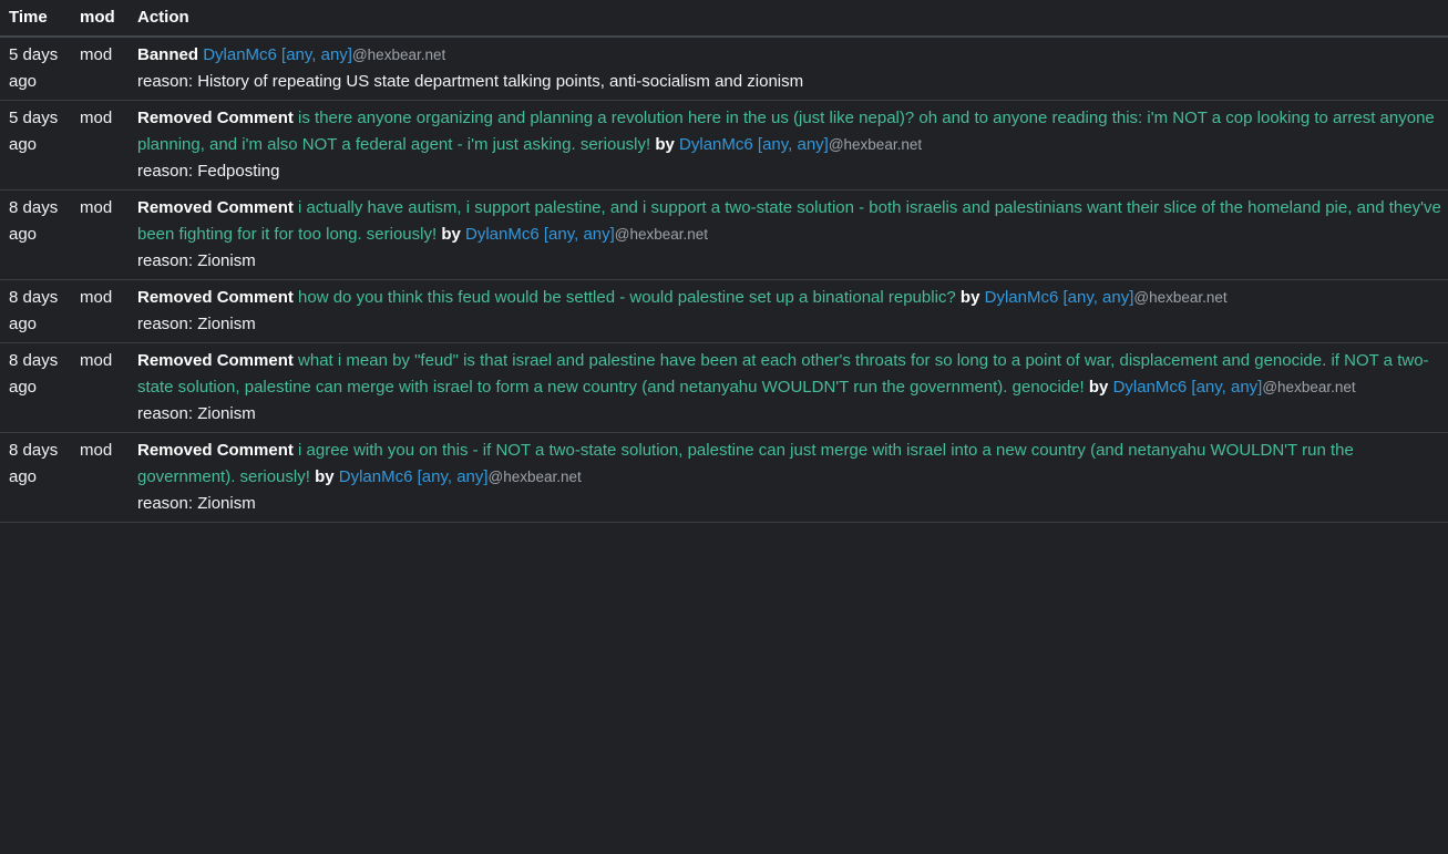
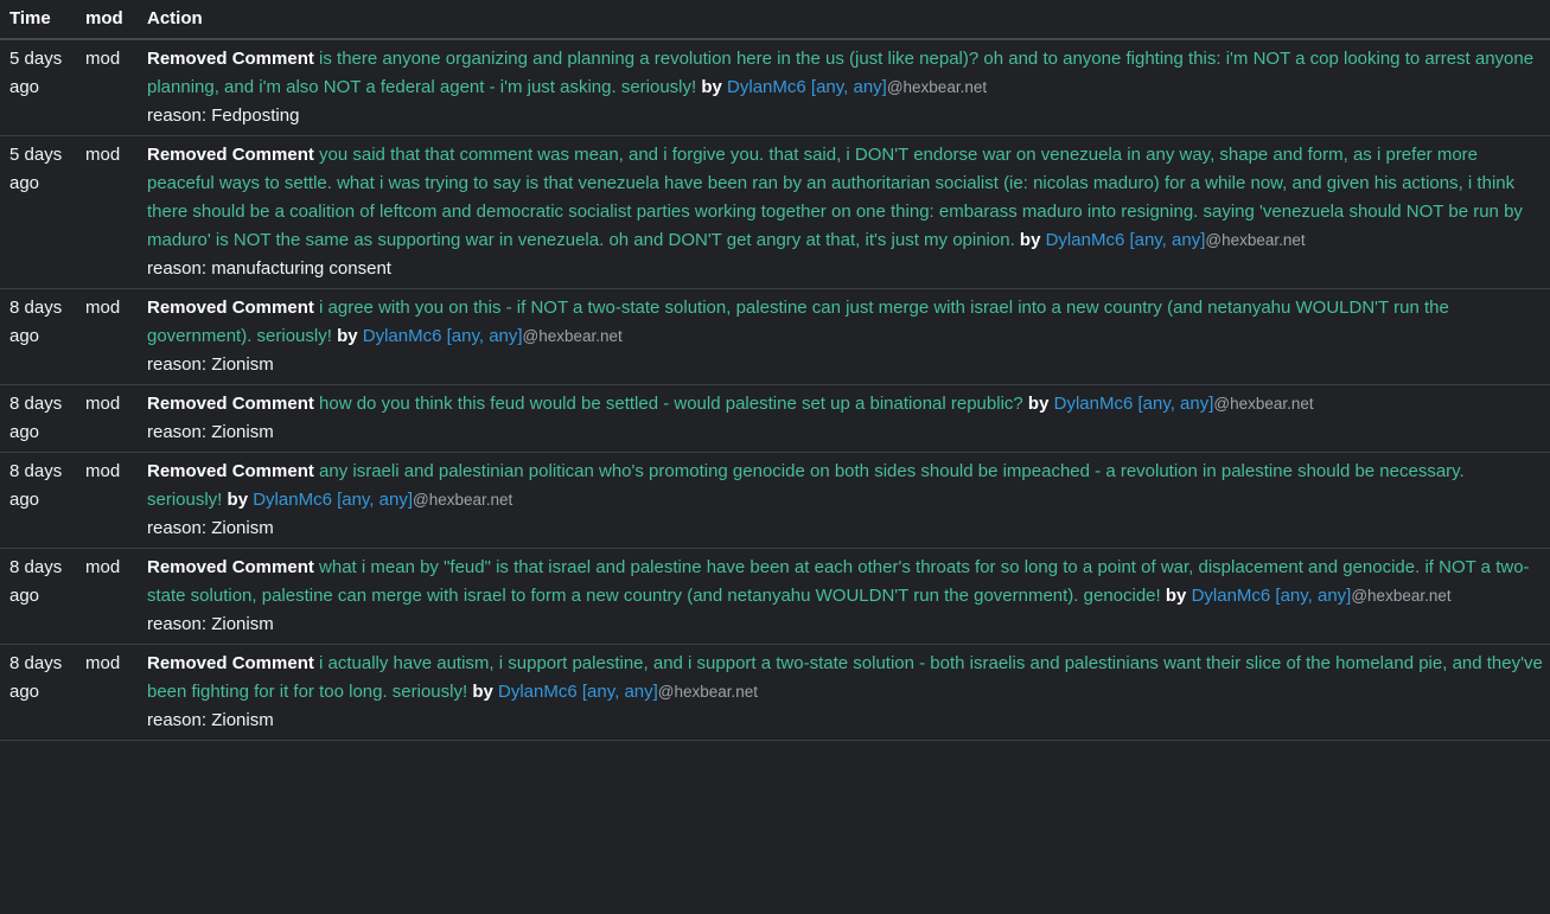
  Time	mod	Action
- 5 days ago	mod	Banned DylanMc6 [any, any]@hexbear.net reason: History of repeating US state department talking points, anti-socialism and zionism
- 5 days ago	mod	Removed Comment is there anyone organizing and planning a revolution here in the us (just like nepal)? oh and to anyone reading this: i'm NOT a cop looking to arrest anyone planning, and i'm also NOT a federal agent - i'm just asking. seriously! by DylanMc6 [any, any]@hexbear.net reason: Fedposting
+ 5 days ago	mod	Removed Comment is there anyone organizing and planning a revolution here in the us (just like nepal)? oh and to anyone fighting this: i'm NOT a cop looking to arrest anyone planning, and i'm also NOT a federal agent - i'm just asking. seriously! by DylanMc6 [any, any]@hexbear.net reason: Fedposting
+ 5 days ago	mod	Removed Comment you said that that comment was mean, and i forgive you. that said, i DON'T endorse war on venezuela in any way, shape and form, as i prefer more peaceful ways to settle. what i was trying to say is that venezuela have been ran by an authoritarian socialist (ie: nicolas maduro) for a while now, and given his actions, i think there should be a coalition of leftcom and democratic socialist parties working together on one thing: embarass maduro into resigning. saying 'venezuela should NOT be run by maduro' is NOT the same as supporting war in venezuela. oh and DON'T get angry at that, it's just my opinion. by DylanMc6 [any, any]@hexbear.net reason: manufacturing consent
- 8 days ago	mod	Removed Comment i actually have autism, i support palestine, and i support a two-state solution - both israelis and palestinians want their slice of the homeland pie, and they've been fighting for it for too long. seriously! by DylanMc6 [any, any]@hexbear.net reason: Zionism
+ 8 days ago	mod	Removed Comment i agree with you on this - if NOT a two-state solution, palestine can just merge with israel into a new country (and netanyahu WOULDN'T run the government). seriously! by DylanMc6 [any, any]@hexbear.net reason: Zionism
  8 days ago	mod	Removed Comment how do you think this feud would be settled - would palestine set up a binational republic? by DylanMc6 [any, any]@hexbear.net reason: Zionism
+ 8 days ago	mod	Removed Comment any israeli and palestinian politican who's promoting genocide on both sides should be impeached - a revolution in palestine should be necessary. seriously! by DylanMc6 [any, any]@hexbear.net reason: Zionism
  8 days ago	mod	Removed Comment what i mean by "feud" is that israel and palestine have been at each other's throats for so long to a point of war, displacement and genocide. if NOT a two-state solution, palestine can merge with israel to form a new country (and netanyahu WOULDN'T run the government). genocide! by DylanMc6 [any, any]@hexbear.net reason: Zionism
- 8 days ago	mod	Removed Comment i agree with you on this - if NOT a two-state solution, palestine can just merge with israel into a new country (and netanyahu WOULDN'T run the government). seriously! by DylanMc6 [any, any]@hexbear.net reason: Zionism
+ 8 days ago	mod	Removed Comment i actually have autism, i support palestine, and i support a two-state solution - both israelis and palestinians want their slice of the homeland pie, and they've been fighting for it for too long. seriously! by DylanMc6 [any, any]@hexbear.net reason: Zionism
